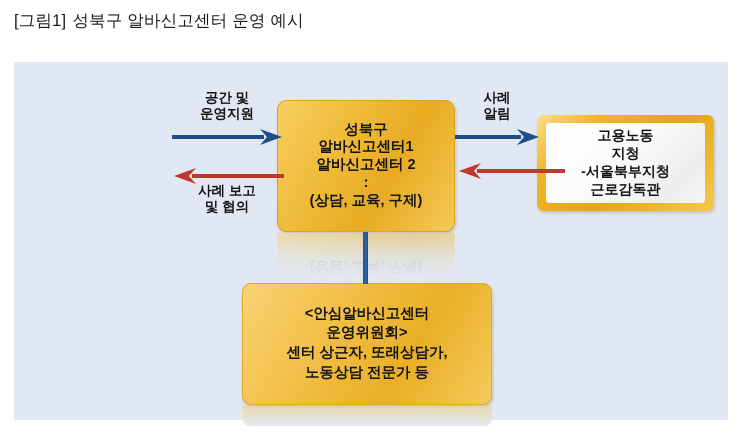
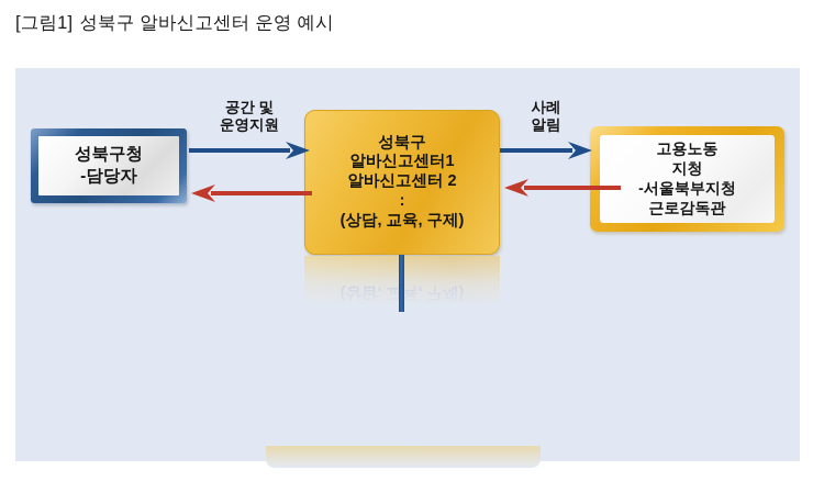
  [그림1] 성북구 알바신고센터 운영 예시
+ 성북구청
+ -담당자
  성북구
  알바신고센터1
  알바신고센터 2
  :
  (상담, 교육, 구제)
  고용노동
  지청
  -서울북부지청
  근로감독관
- <안심알바신고센터
- 운영위원회>
- 센터 상근자, 또래상담가,
- 노동상담 전문가 등
  공간 및
  운영지원
- 사례 보고
- 및 협의
  사례
  알림
